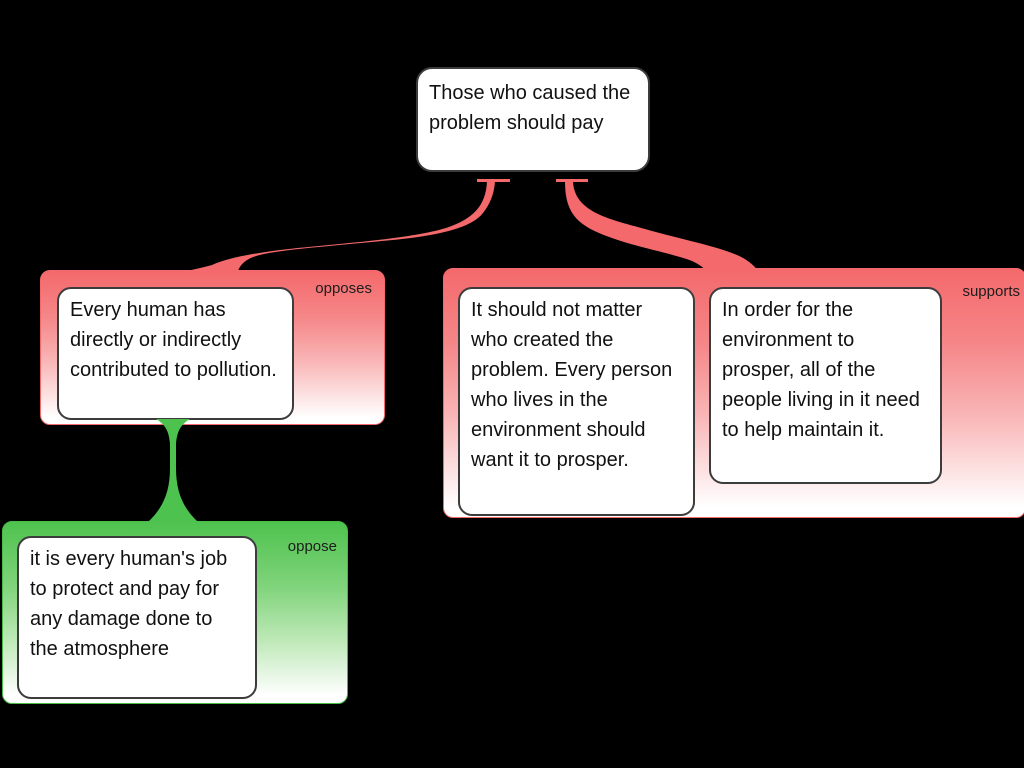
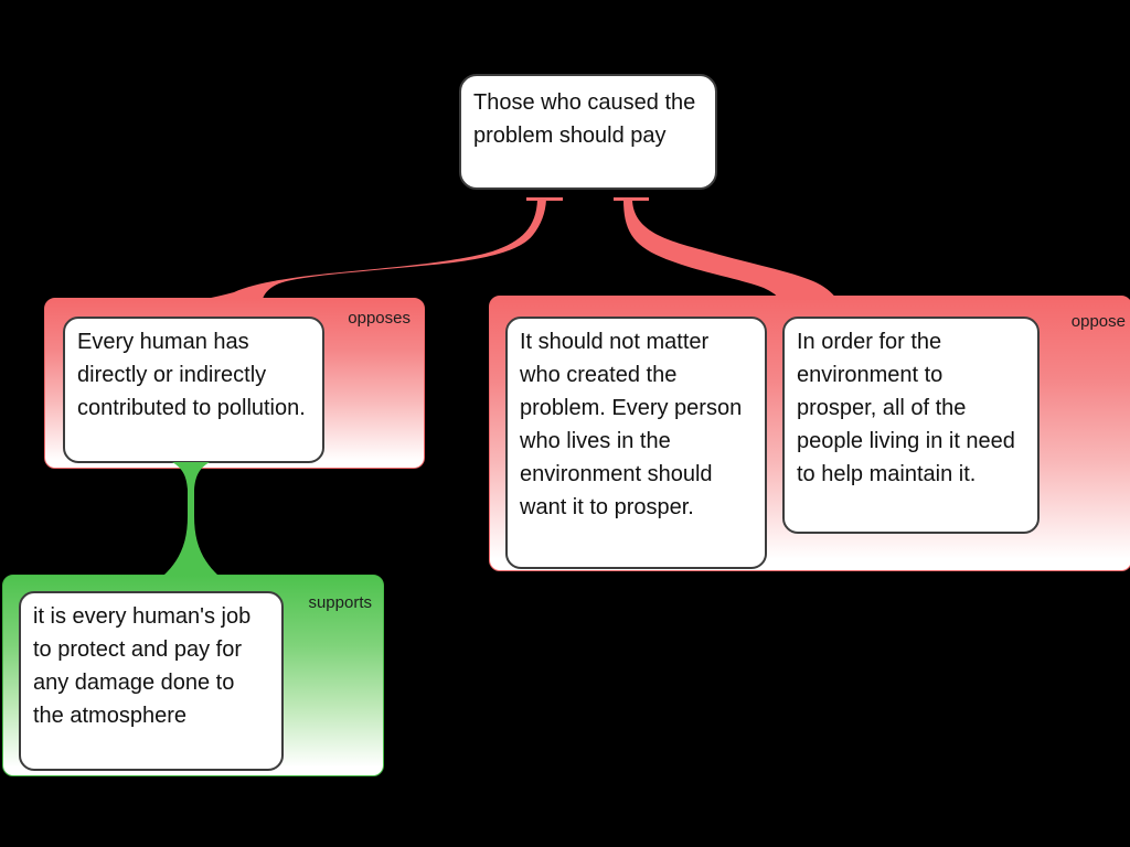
  Those who caused the problem should pay
  opposes
  Every human has directly or indirectly contributed to pollution.
- supports
+ oppose
  It should not matter who created the problem. Every person who lives in the environment should want it to prosper.
  In order for the environment to prosper, all of the people living in it need to help maintain it.
- oppose
+ supports
  it is every human's job to protect and pay for any damage done to the atmosphere
